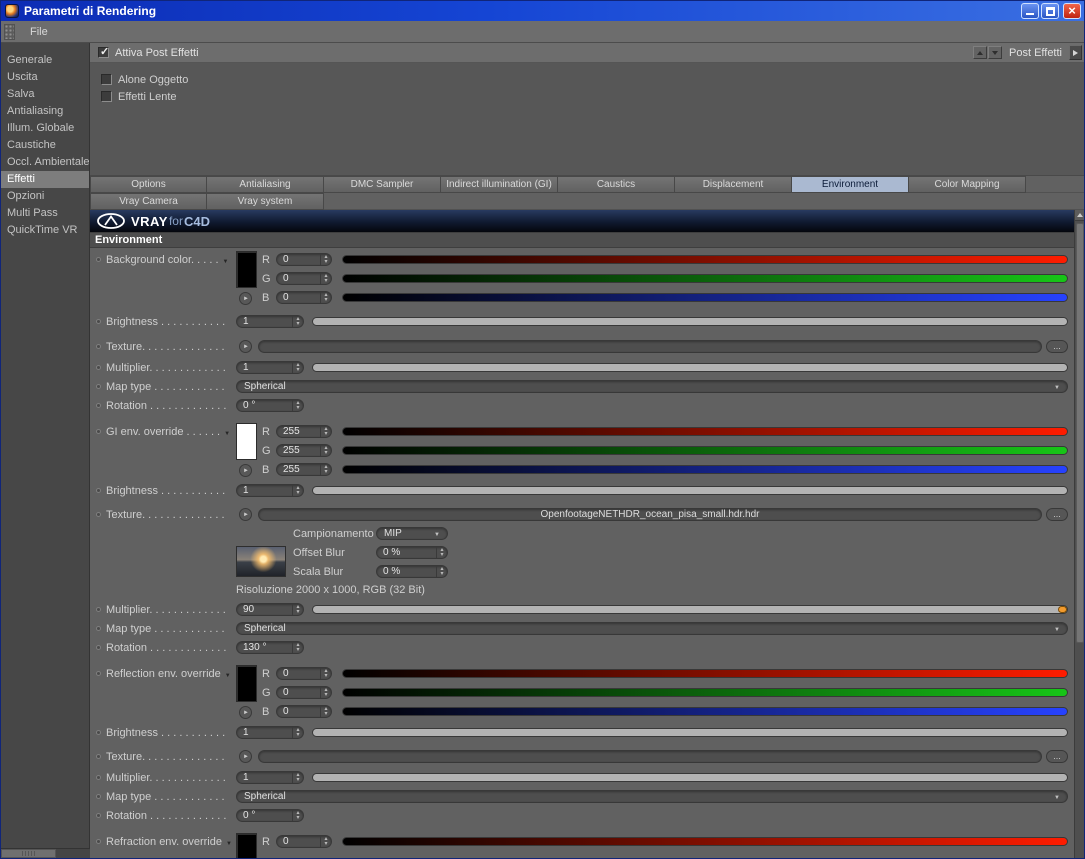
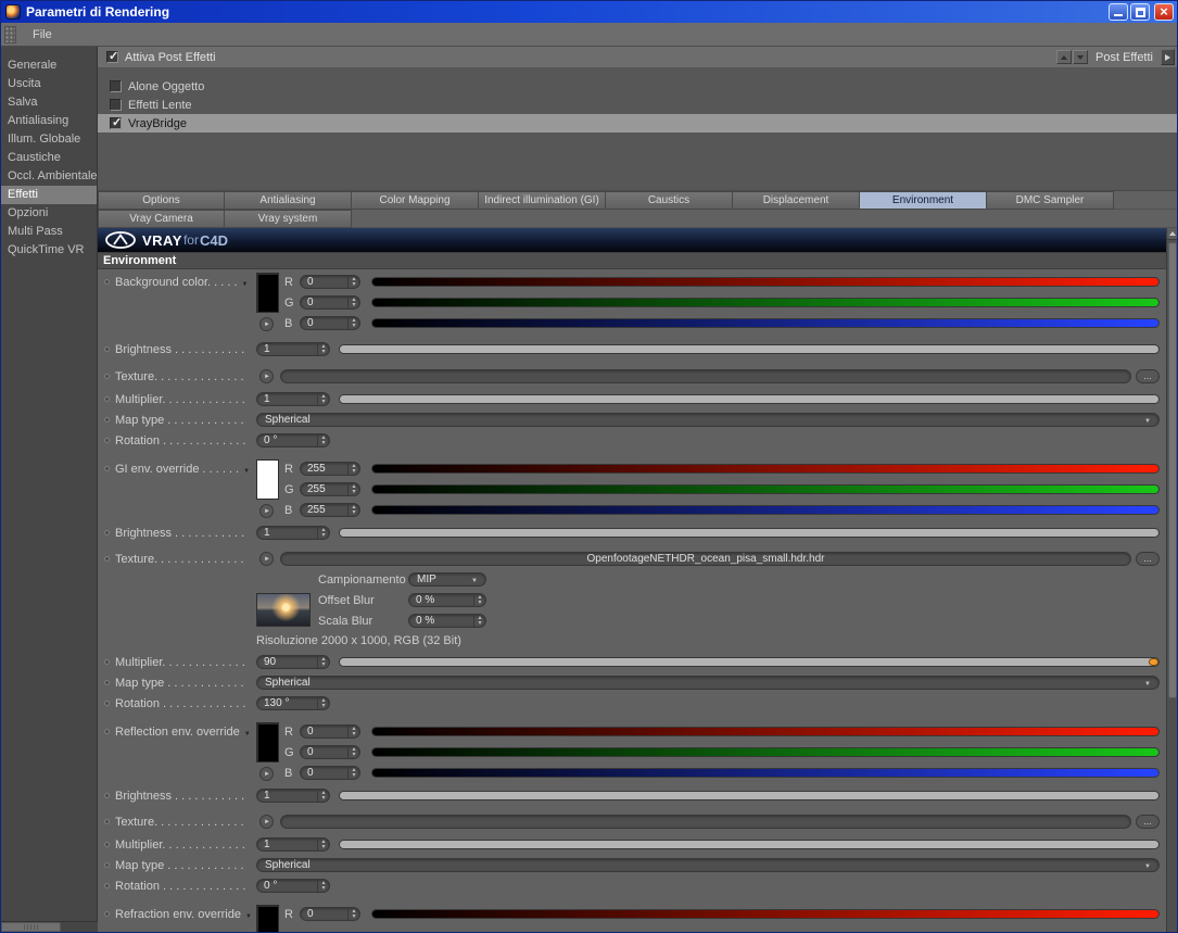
  Parametri di Rendering
  File
  Generale
  Uscita
  Salva
  Antialiasing
  Illum. Globale
  Caustiche
  Occl. Ambientale
  Effetti
  Opzioni
  Multi Pass
  QuickTime VR
  Attiva Post Effetti
  Post Effetti
  Alone Oggetto
  Effetti Lente
+ VrayBridge
  Options
  Antialiasing
- DMC Sampler
+ Color Mapping
  Indirect illumination (GI)
  Caustics
  Displacement
  Environment
- Color Mapping
+ DMC Sampler
  Vray Camera
  Vray system
  VRAY
  for
  C4D
  Environment
  Background color. . . . .
  R
  0
  G
  0
  B
  0
  Brightness . . . . . . . . . . .
  1
  Texture. . . . . . . . . . . . . .
  ...
  Multiplier. . . . . . . . . . . . .
  1
  Map type . . . . . . . . . . . .
  Spherical
  Rotation . . . . . . . . . . . . .
  0 °
  GI env. override . . . . . .
  R
  255
  G
  255
  B
  255
  Brightness . . . . . . . . . . .
  1
  Texture. . . . . . . . . . . . . .
  OpenfootageNETHDR_ocean_pisa_small.hdr.hdr
  ...
  Campionamento
  MIP
  Offset Blur
  0 %
  Scala Blur
  0 %
  Risoluzione 2000 x 1000, RGB (32 Bit)
  Multiplier. . . . . . . . . . . . .
  90
  Map type . . . . . . . . . . . .
  Spherical
  Rotation . . . . . . . . . . . . .
  130 °
  Reflection env. override
  R
  0
  G
  0
  B
  0
  Brightness . . . . . . . . . . .
  1
  Texture. . . . . . . . . . . . . .
  ...
  Multiplier. . . . . . . . . . . . .
  1
  Map type . . . . . . . . . . . .
  Spherical
  Rotation . . . . . . . . . . . . .
  0 °
  Refraction env. override
  R
  0
